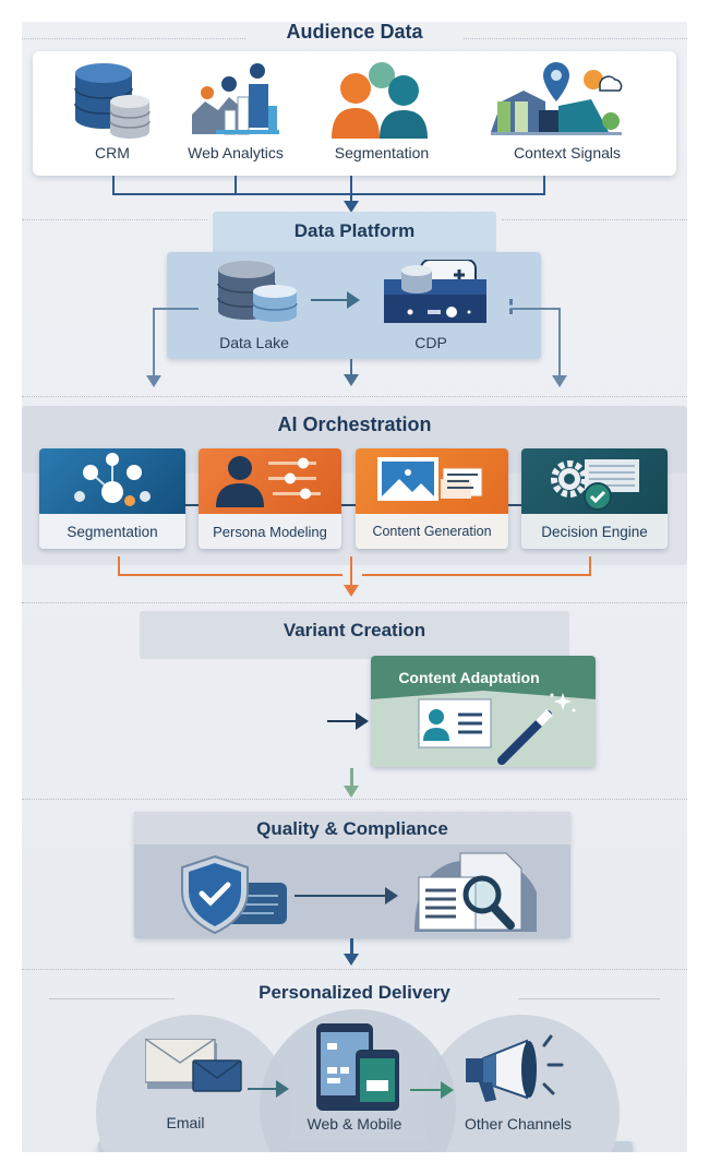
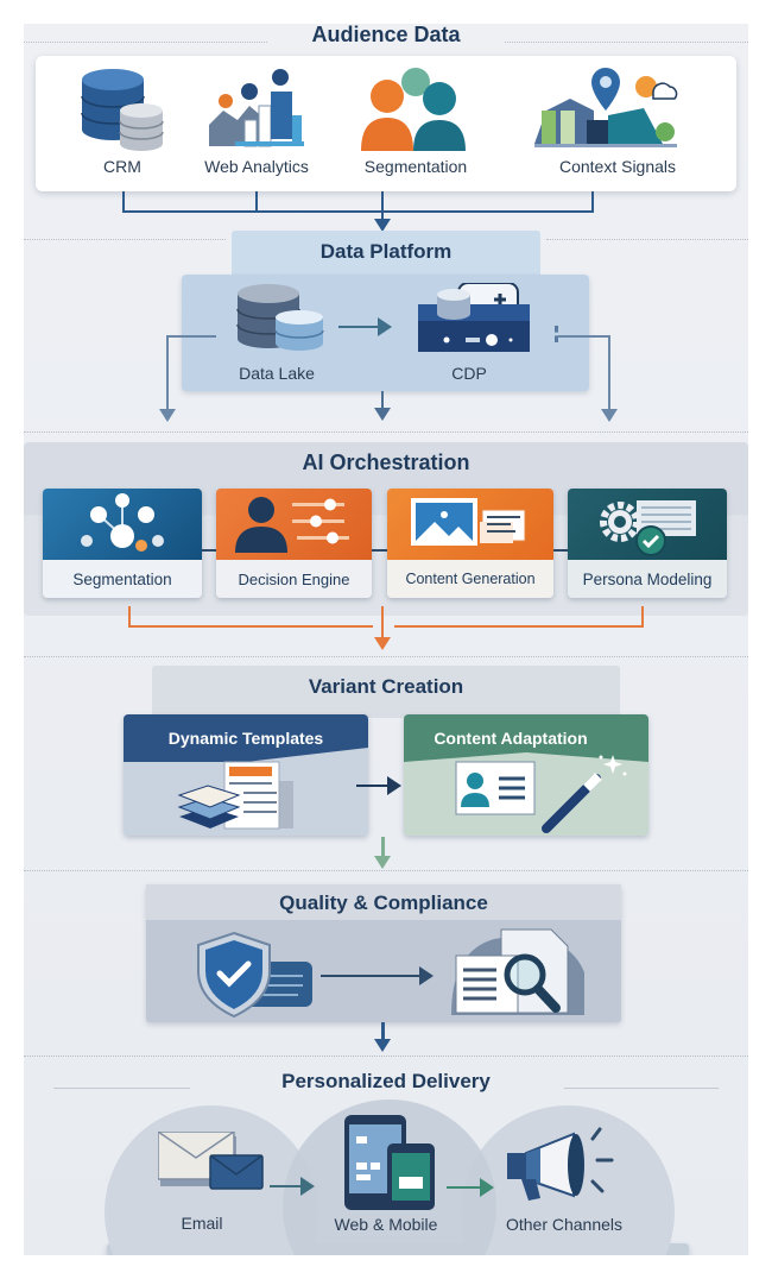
  Audience Data
  CRM
  Web Analytics
  Segmentation
  Context Signals
  Data Platform
  Data Lake
  CDP
  AI Orchestration
  Segmentation
- Persona Modeling
+ Decision Engine
  Content Generation
- Decision Engine
+ Persona Modeling
  Variant Creation
+ Dynamic Templates
  Content Adaptation
  Quality & Compliance
  Personalized Delivery
  Email
  Web & Mobile
  Other Channels
